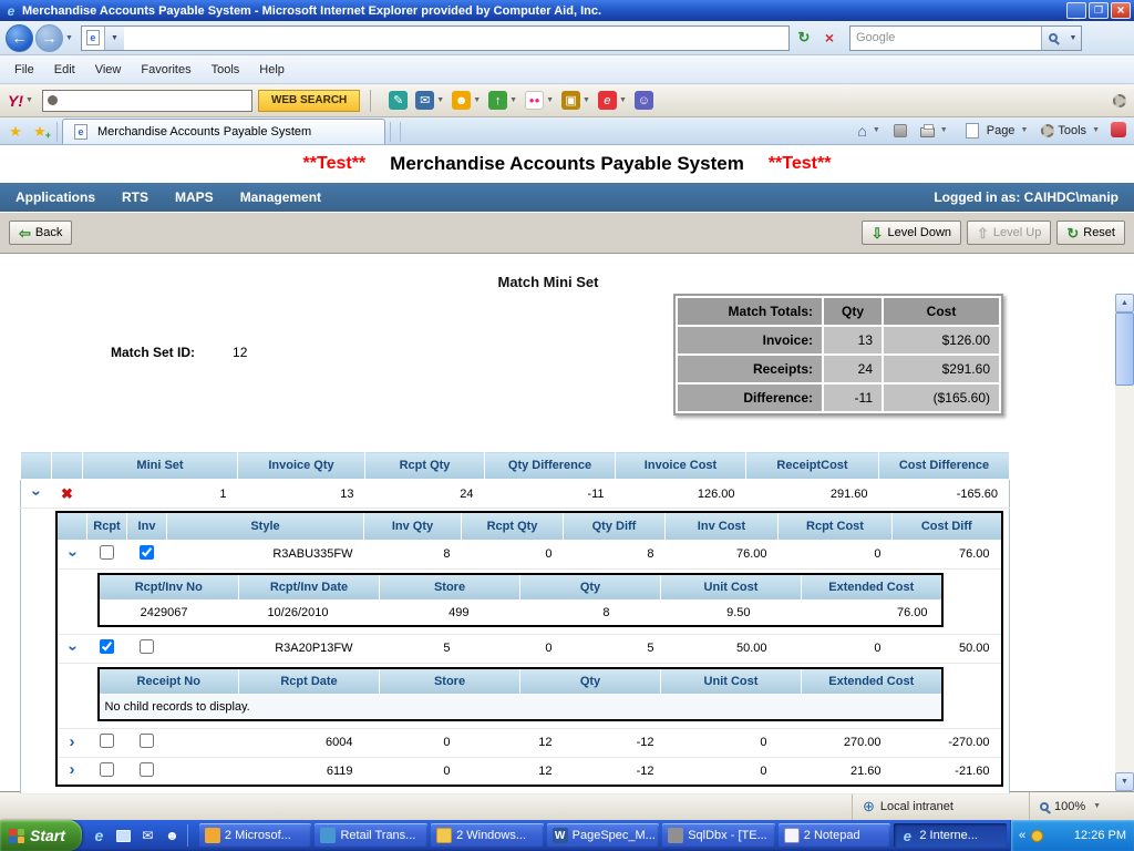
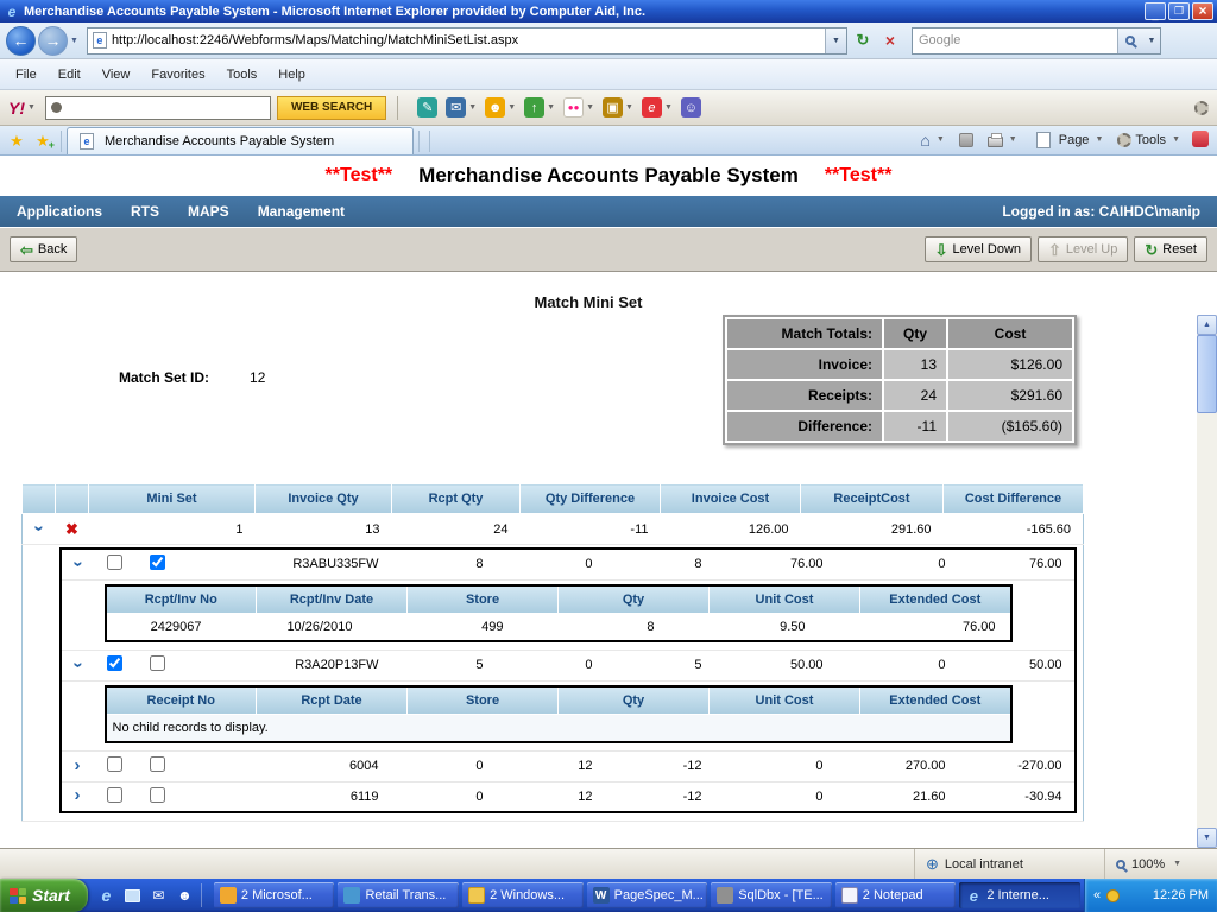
  e
  Merchandise Accounts Payable System - Microsoft Internet Explorer provided by Computer Aid, Inc.
  _
  ❐
  ×
  ←
  →
  e
+ http://localhost:2246/Webforms/Maps/Matching/MatchMiniSetList.aspx
  ↻
  ×
  Google
  File
  Edit
  View
  Favorites
  Tools
  Help
  Y!
  WEB SEARCH
  ✎
  ✉
  ☻
  ↑
  ●●
  ▣
  e
  ☺
  ★
  ★
  +
  e
  Merchandise Accounts Payable System
  ⌂
  Page
  Tools
  **Test**
  Merchandise Accounts Payable System
  **Test**
  Applications
  RTS
  MAPS
  Management
  Logged in as: CAIHDC\manip
  ⇦
  Back
  ⇩
  Level Down
  ⇧
  Level Up
  ↻
  Reset
  Match Mini Set
  Match Set ID:
  12
  Match Totals:	Qty	Cost
  Invoice:	13	$126.00
  Receipts:	24	$291.60
  Difference:	-11	($165.60)
  		Mini Set	Invoice Qty	Rcpt Qty	Qty Difference	Invoice Cost	ReceiptCost	Cost Difference
  	✖	1	13	24	-11	126.00	291.60	-165.60
- 	Rcpt	Inv	Style	Inv Qty	Rcpt Qty	Qty Diff	Inv Cost	Rcpt Cost	Cost Diff
  			R3ABU335FW	8	0	8	76.00	0	76.00
  Rcpt/Inv No	Rcpt/Inv Date	Store	Qty	Unit Cost	Extended Cost
  2429067	10/26/2010	499	8	9.50	76.00
  			R3A20P13FW	5	0	5	50.00	0	50.00
  Receipt No	Rcpt Date	Store	Qty	Unit Cost	Extended Cost
  No child records to display.
  ›			6004	0	12	-12	0	270.00	-270.00
- ›			6119	0	12	-12	0	21.60	-21.60
+ ›			6119	0	12	-12	0	21.60	-30.94
  ⊕
  Local intranet
  100%
  Start
  e
  ✉
  ☻
  2 Microsof...
  Retail Trans...
  2 Windows...
  W
  PageSpec_M...
  SqlDbx - [TE...
  2 Notepad
  e
  2 Interne...
  «
  12:26 PM
